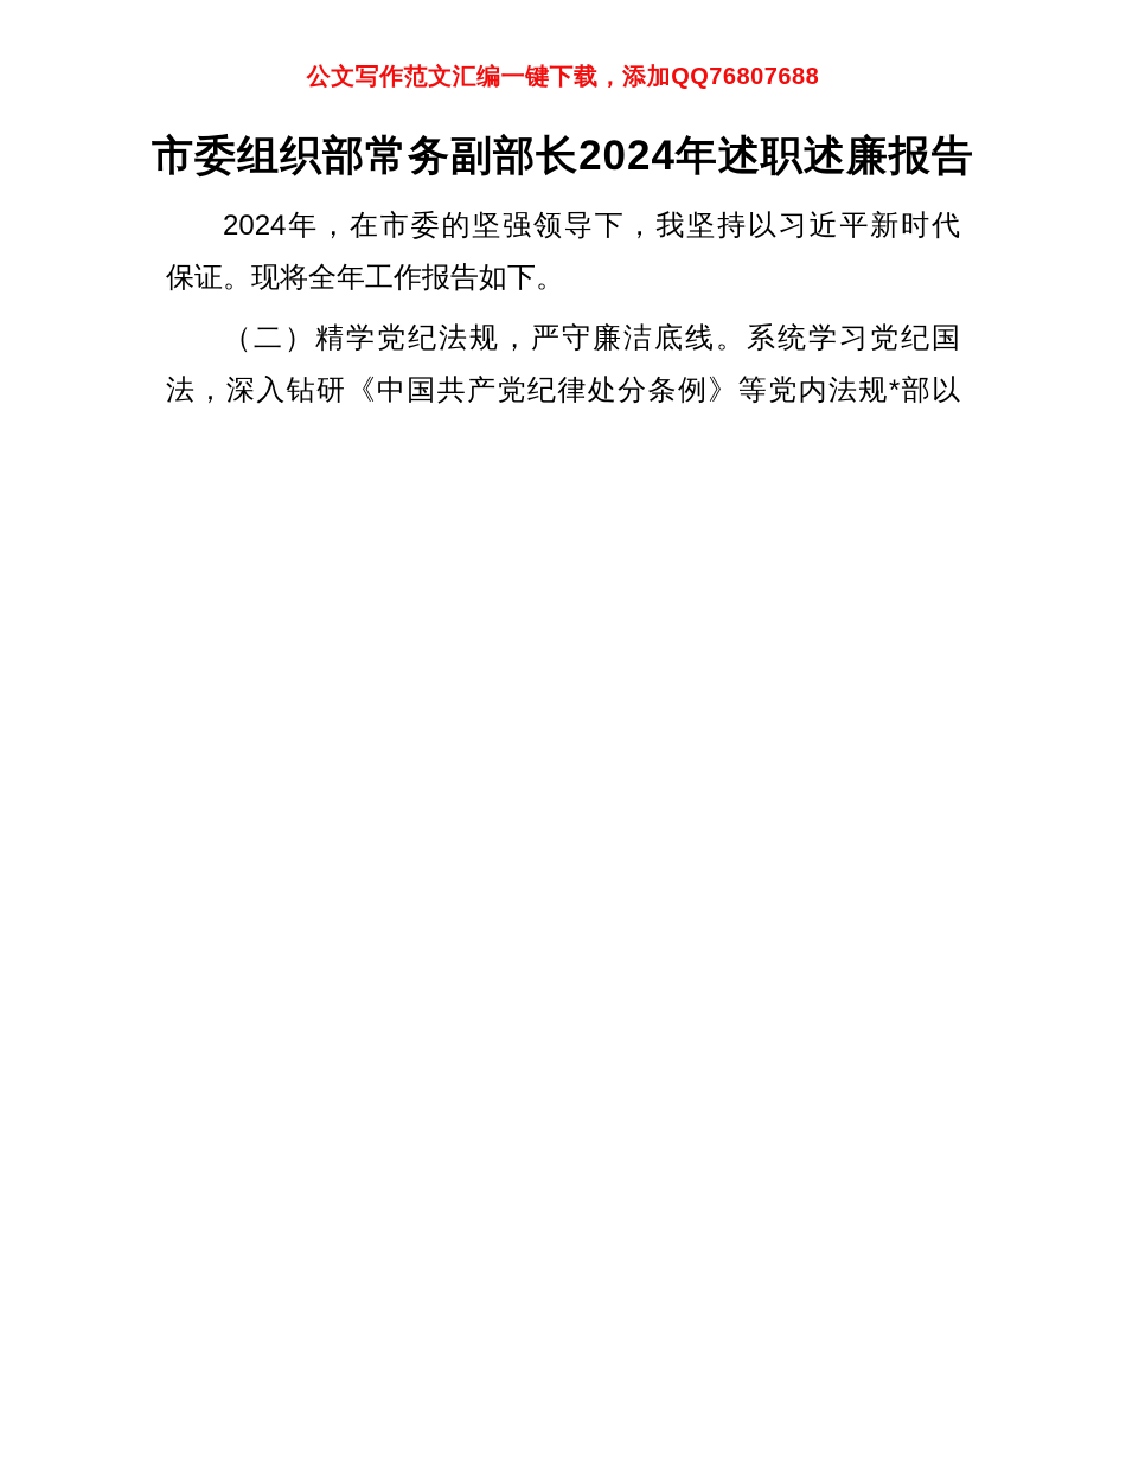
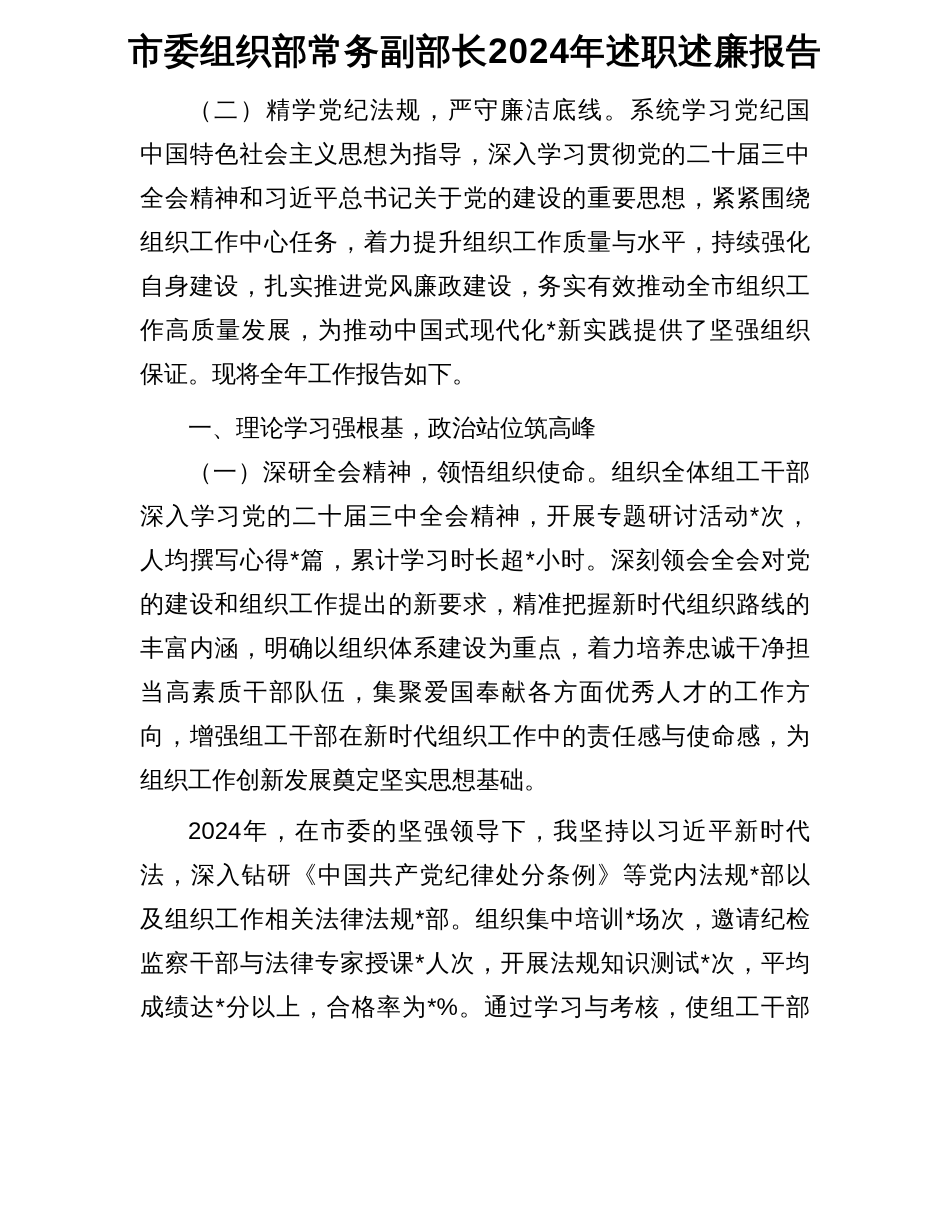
- 公文写作范文汇编一键下载，添加QQ76807688
  市委组织部常务副部长2024年述职述廉报告
- 2024年，在市委的坚强领导下，我坚持以习近平新时代
+ （二）精学党纪法规，严守廉洁底线。系统学习党纪国
+ 中国特色社会主义思想为指导，深入学习贯彻党的二十届三中
+ 全会精神和习近平总书记关于党的建设的重要思想，紧紧围绕
+ 组织工作中心任务，着力提升组织工作质量与水平，持续强化
+ 自身建设，扎实推进党风廉政建设，务实有效推动全市组织工
+ 作高质量发展，为推动中国式现代化*新实践提供了坚强组织
  保证。现将全年工作报告如下。
+ 一、理论学习强根基，政治站位筑高峰
+ （一）深研全会精神，领悟组织使命。组织全体组工干部
+ 深入学习党的二十届三中全会精神，开展专题研讨活动*次，
+ 人均撰写心得*篇，累计学习时长超*小时。深刻领会全会对党
+ 的建设和组织工作提出的新要求，精准把握新时代组织路线的
+ 丰富内涵，明确以组织体系建设为重点，着力培养忠诚干净担
+ 当高素质干部队伍，集聚爱国奉献各方面优秀人才的工作方
+ 向，增强组工干部在新时代组织工作中的责任感与使命感，为
+ 组织工作创新发展奠定坚实思想基础。
- （二）精学党纪法规，严守廉洁底线。系统学习党纪国
+ 2024年，在市委的坚强领导下，我坚持以习近平新时代
  法，深入钻研《中国共产党纪律处分条例》等党内法规*部以
+ 及组织工作相关法律法规*部。组织集中培训*场次，邀请纪检
+ 监察干部与法律专家授课*人次，开展法规知识测试*次，平均
+ 成绩达*分以上，合格率为*%。通过学习与考核，使组工干部
